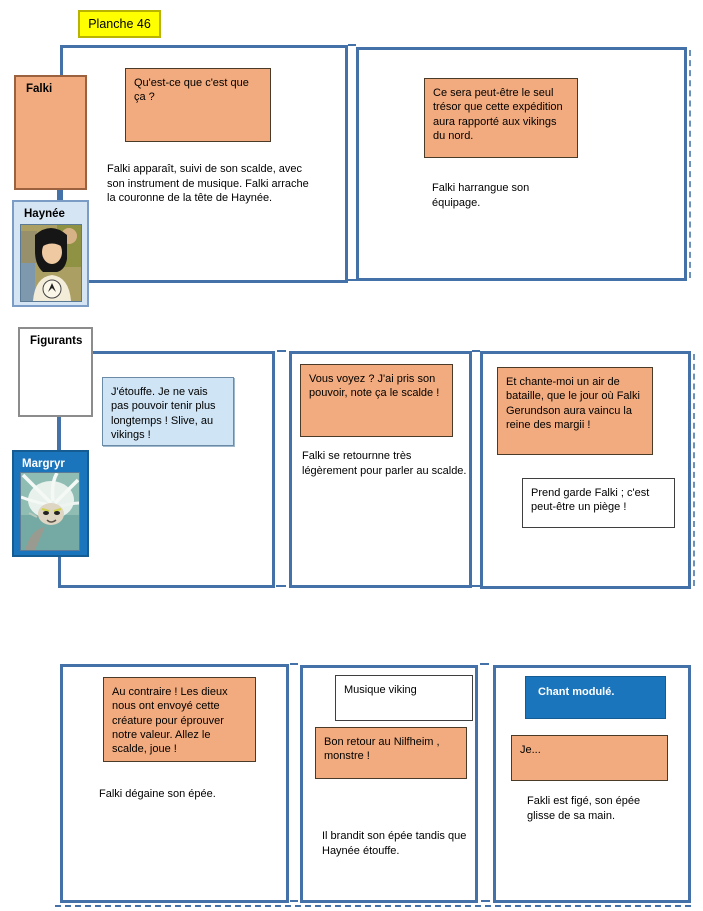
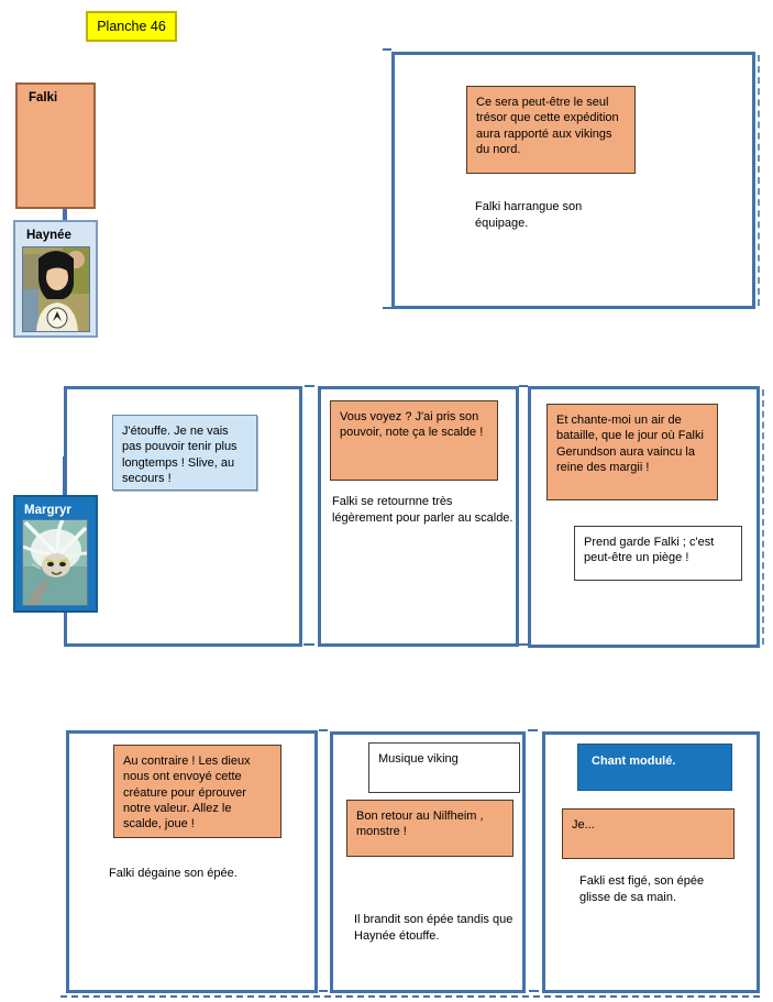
  Planche 46
- Qu'est-ce que c'est que ça ?
- Falki apparaît, suivi de son scalde, avec son instrument de musique. Falki arrache la couronne de la tête de Haynée.
  Ce sera peut-être le seul trésor que cette expédition aura rapporté aux vikings du nord.
  Falki harrangue son équipage.
- J'étouffe. Je ne vais pas pouvoir tenir plus longtemps ! Slive, au vikings !
+ J'étouffe. Je ne vais pas pouvoir tenir plus longtemps ! Slive, au secours !
  Vous voyez ? J'ai pris son pouvoir, note ça le scalde !
  Falki se retournne très légèrement pour parler au scalde.
  Et chante-moi un air de bataille, que le jour où Falki Gerundson aura vaincu la reine des margii !
  Prend garde Falki ; c'est peut-être un piège !
  Au contraire ! Les dieux nous ont envoyé cette créature pour éprouver notre valeur. Allez le scalde, joue !
  Falki dégaine son épée.
  Musique viking
  Bon retour au Nilfheim , monstre !
  Il brandit son épée tandis que Haynée étouffe.
  Chant modulé.
  Je...
  Fakli est figé, son épée glisse de sa main.
  Falki
  Haynée
- Figurants
  Margryr
